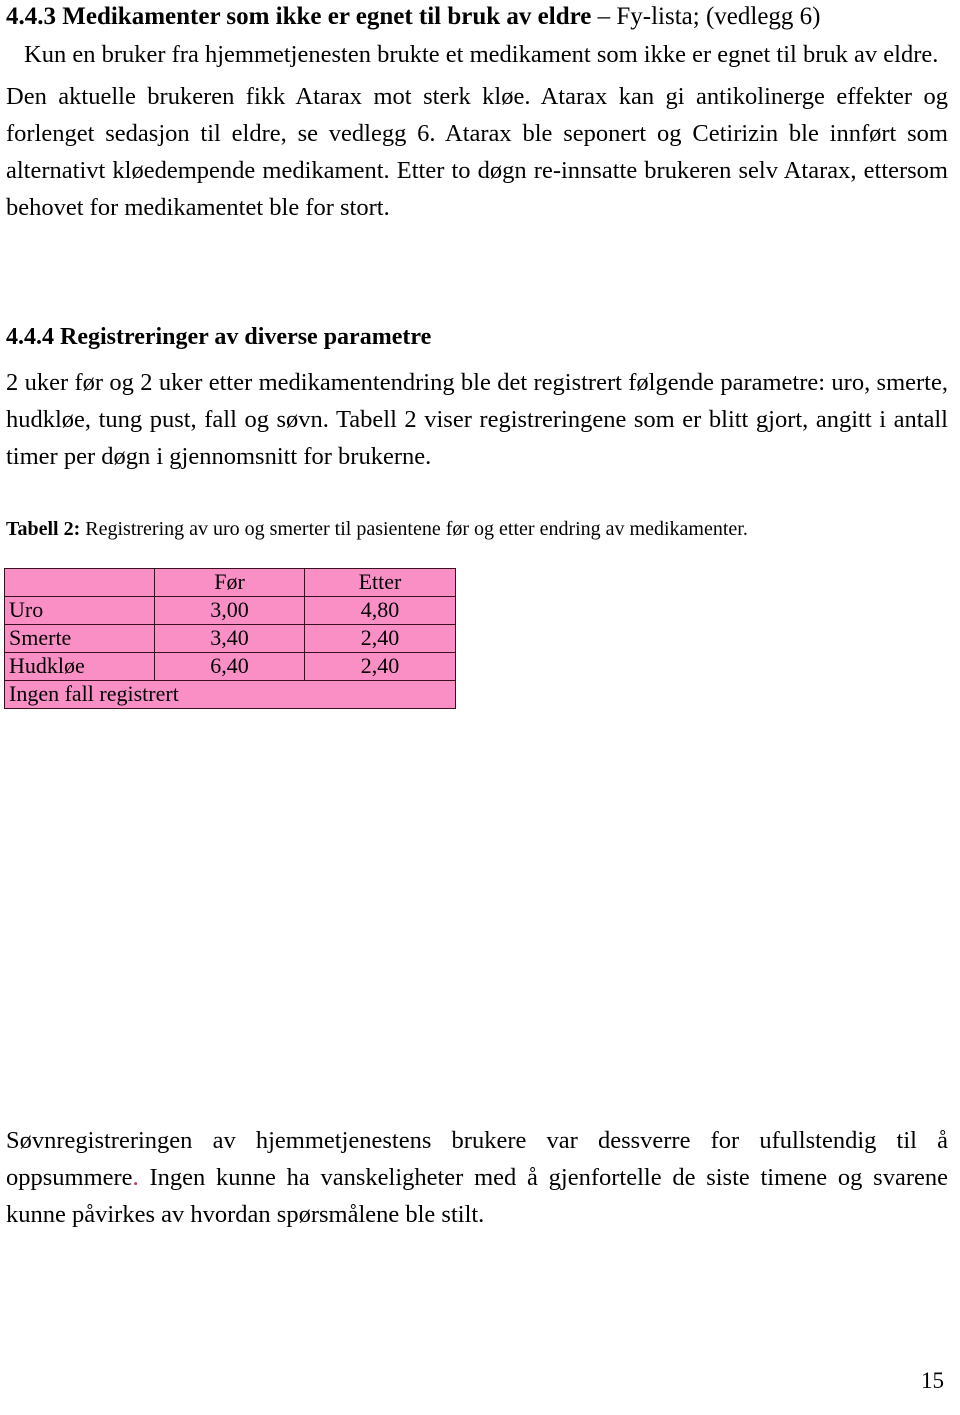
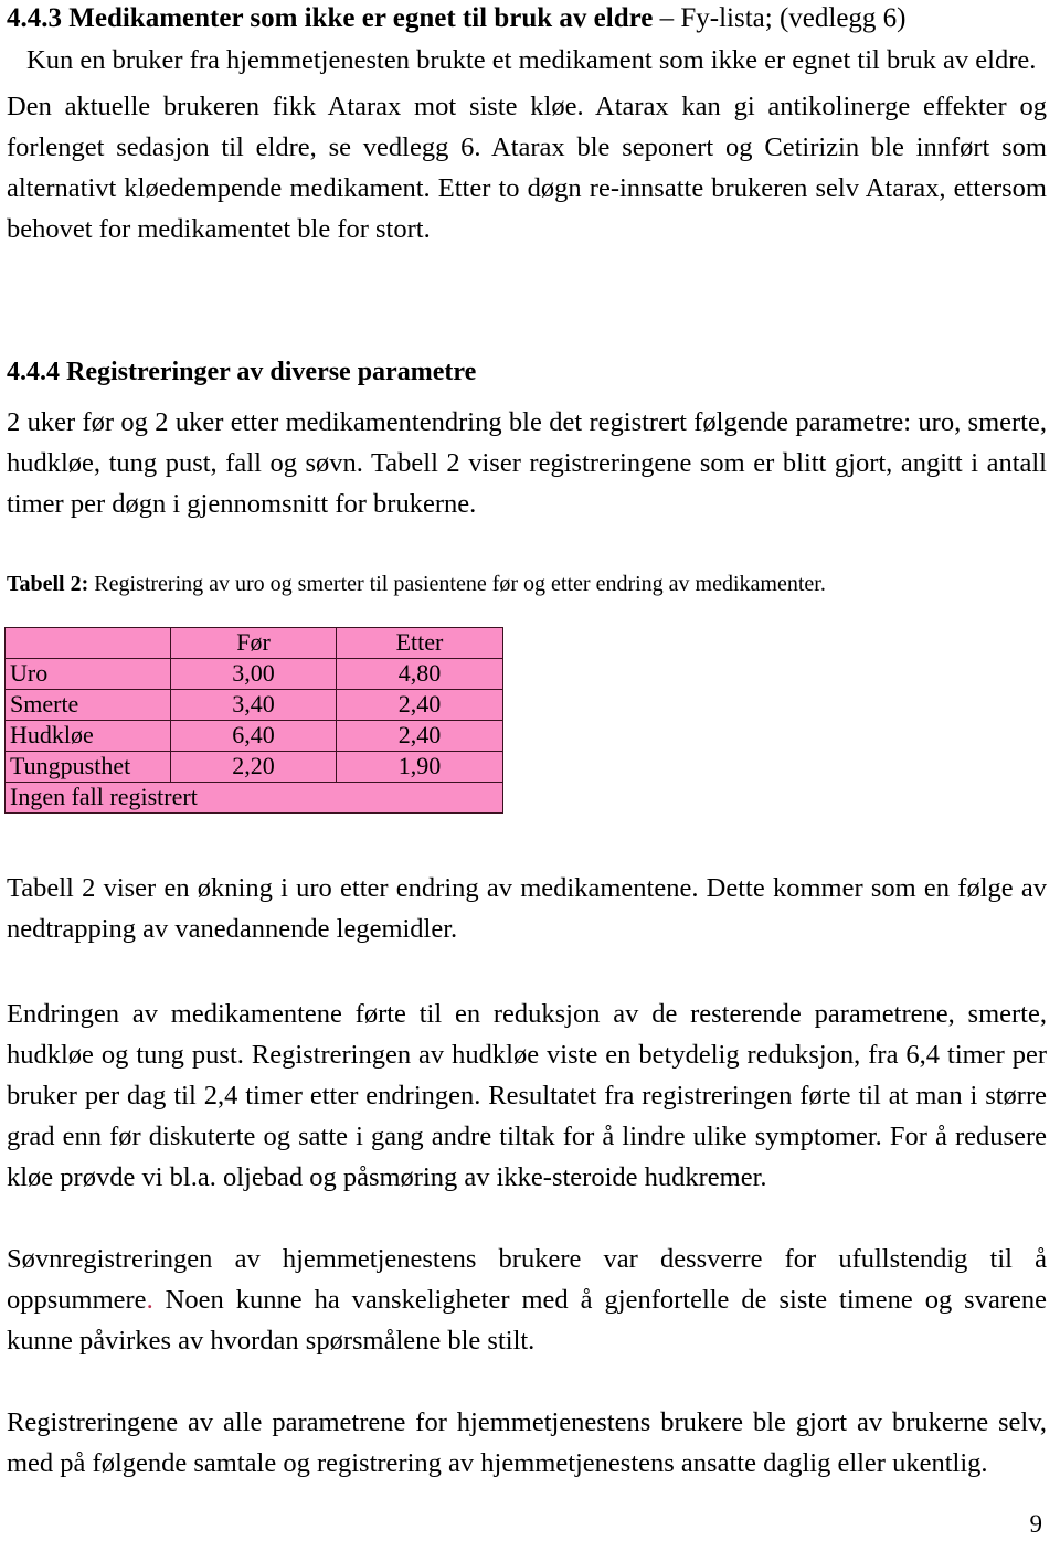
  4.4.3 Medikamenter som ikke er egnet til bruk av eldre – Fy-lista; (vedlegg 6)
  Kun en bruker fra hjemmetjenesten brukte et medikament som ikke er egnet til bruk av eldre.
- Den aktuelle brukeren fikk Atarax mot sterk kløe. Atarax kan gi antikolinerge effekter og forlenget sedasjon til eldre, se vedlegg 6. Atarax ble seponert og Cetirizin ble innført som alternativt kløedempende medikament. Etter to døgn re-innsatte brukeren selv Atarax, ettersom behovet for medikamentet ble for stort.
+ Den aktuelle brukeren fikk Atarax mot siste kløe. Atarax kan gi antikolinerge effekter og forlenget sedasjon til eldre, se vedlegg 6. Atarax ble seponert og Cetirizin ble innført som alternativt kløedempende medikament. Etter to døgn re-innsatte brukeren selv Atarax, ettersom behovet for medikamentet ble for stort.
  4.4.4 Registreringer av diverse parametre
  2 uker før og 2 uker etter medikamentendring ble det registrert følgende parametre: uro, smerte, hudkløe, tung pust, fall og søvn. Tabell 2 viser registreringene som er blitt gjort, angitt i antall timer per døgn i gjennomsnitt for brukerne.
  Tabell 2: Registrering av uro og smerter til pasientene før og etter endring av medikamenter.
  	Før	Etter
  Uro	3,00	4,80
  Smerte	3,40	2,40
  Hudkløe	6,40	2,40
+ Tungpusthet	2,20	1,90
  Ingen fall registrert
+ Tabell 2 viser en økning i uro etter endring av medikamentene. Dette kommer som en følge av nedtrapping av vanedannende legemidler.
+ Endringen av medikamentene førte til en reduksjon av de resterende parametrene, smerte, hudkløe og tung pust. Registreringen av hudkløe viste en betydelig reduksjon, fra 6,4 timer per bruker per dag til 2,4 timer etter endringen. Resultatet fra registreringen førte til at man i større grad enn før diskuterte og satte i gang andre tiltak for å lindre ulike symptomer. For å redusere kløe prøvde vi bl.a. oljebad og påsmøring av ikke-steroide hudkremer.
- Søvnregistreringen av hjemmetjenestens brukere var dessverre for ufullstendig til å oppsummere. Ingen kunne ha vanskeligheter med å gjenfortelle de siste timene og svarene kunne påvirkes av hvordan spørsmålene ble stilt.
+ Søvnregistreringen av hjemmetjenestens brukere var dessverre for ufullstendig til å oppsummere. Noen kunne ha vanskeligheter med å gjenfortelle de siste timene og svarene kunne påvirkes av hvordan spørsmålene ble stilt.
+ Registreringene av alle parametrene for hjemmetjenestens brukere ble gjort av brukerne selv, med på følgende samtale og registrering av hjemmetjenestens ansatte daglig eller ukentlig.
- 15
+ 9
